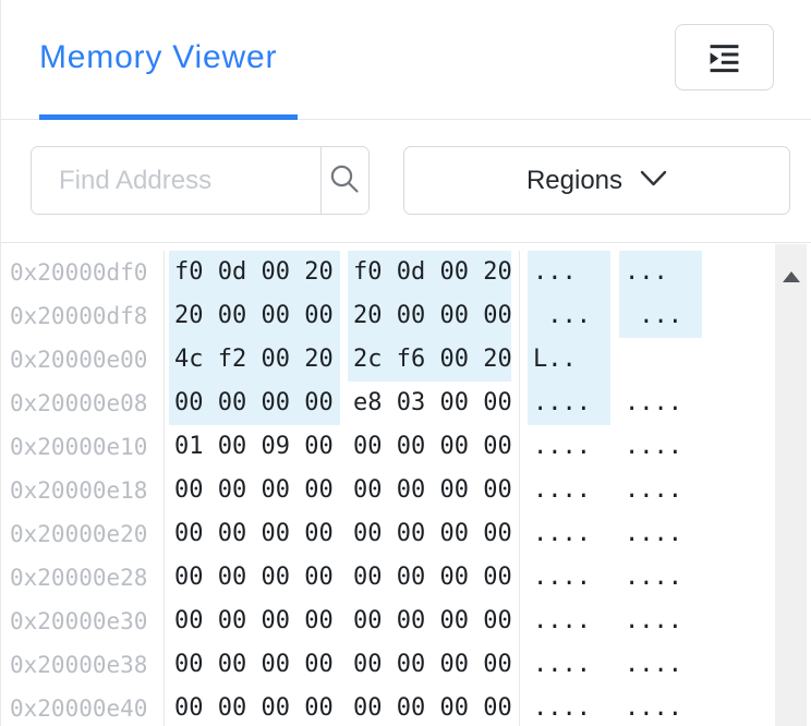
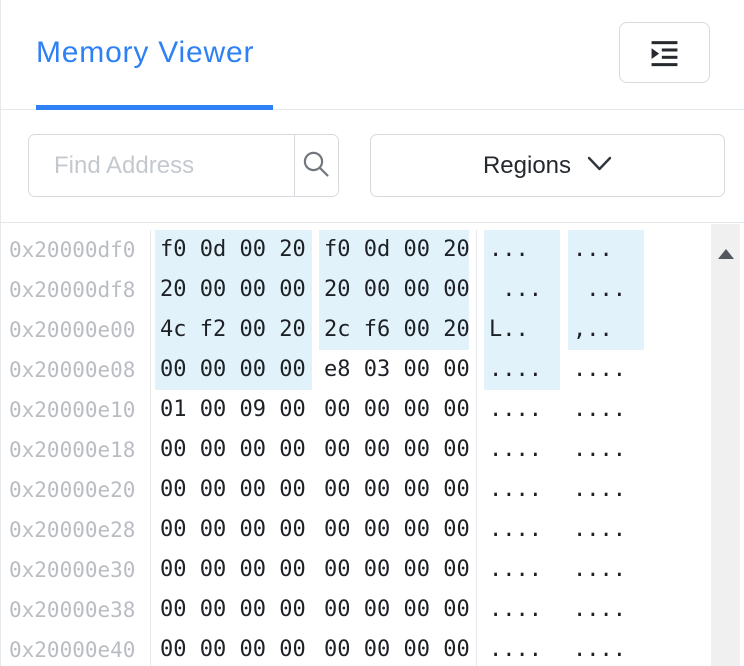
  Memory Viewer
  Find Address
  Regions
  0x20000df0
  f0 0d 00 20
  f0 0d 00 20
  ...
  ...
  0x20000df8
  20 00 00 00
  20 00 00 00
  ...
  ...
  0x20000e00
  4c f2 00 20
  2c f6 00 20
  L..
+ ,..
  0x20000e08
  00 00 00 00
  e8 03 00 00
  ....
  ....
  0x20000e10
  01 00 09 00
  00 00 00 00
  ....
  ....
  0x20000e18
  00 00 00 00
  00 00 00 00
  ....
  ....
  0x20000e20
  00 00 00 00
  00 00 00 00
  ....
  ....
  0x20000e28
  00 00 00 00
  00 00 00 00
  ....
  ....
  0x20000e30
  00 00 00 00
  00 00 00 00
  ....
  ....
  0x20000e38
  00 00 00 00
  00 00 00 00
  ....
  ....
  0x20000e40
  00 00 00 00
  00 00 00 00
  ....
  ....
